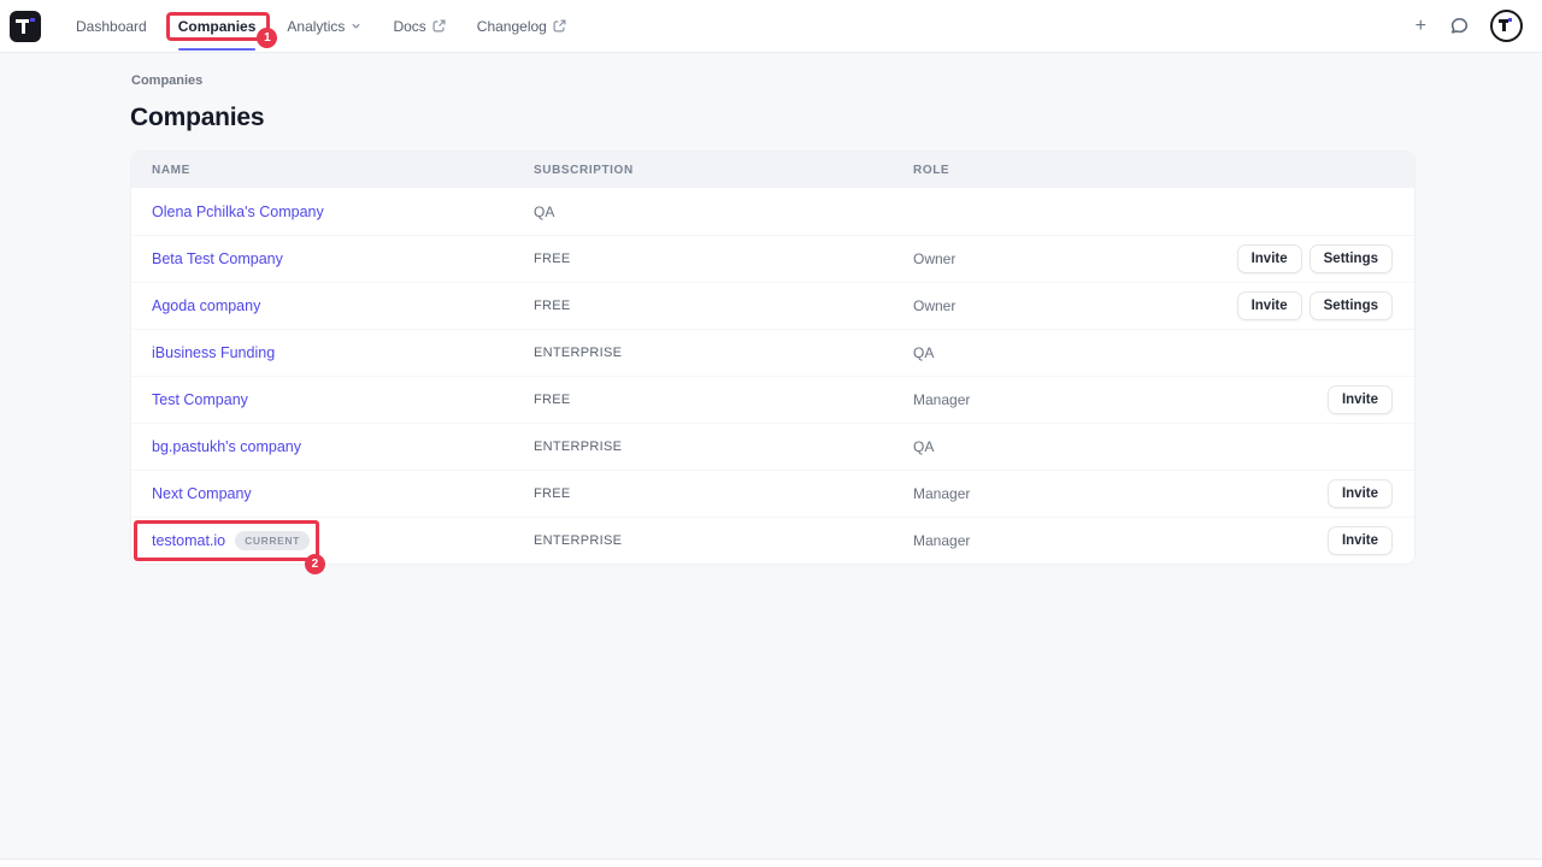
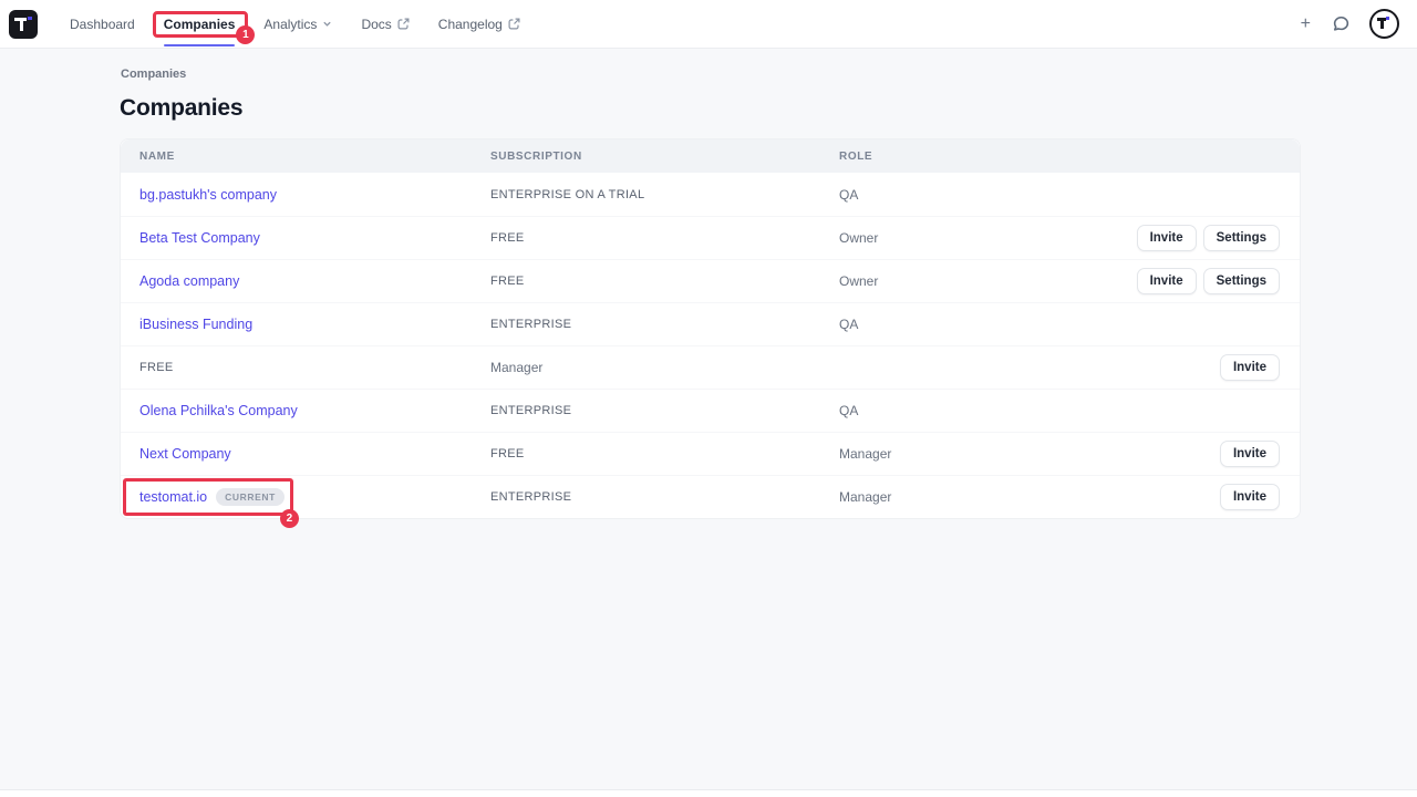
  Dashboard
  Companies
  1
  Analytics
  Docs
  Changelog
  +
  Companies
  Companies
  NAME
  SUBSCRIPTION
  ROLE
- Olena Pchilka's Company
+ bg.pastukh's company
+ ENTERPRISE ON A TRIAL
  QA
  Beta Test Company
  FREE
  Owner
  Invite
  Settings
  Agoda company
  FREE
  Owner
  Invite
  Settings
  iBusiness Funding
  ENTERPRISE
  QA
- Test Company
  FREE
  Manager
  Invite
- bg.pastukh's company
+ Olena Pchilka's Company
  ENTERPRISE
  QA
  Next Company
  FREE
  Manager
  Invite
  testomat.io
  CURRENT
  2
  ENTERPRISE
  Manager
  Invite
